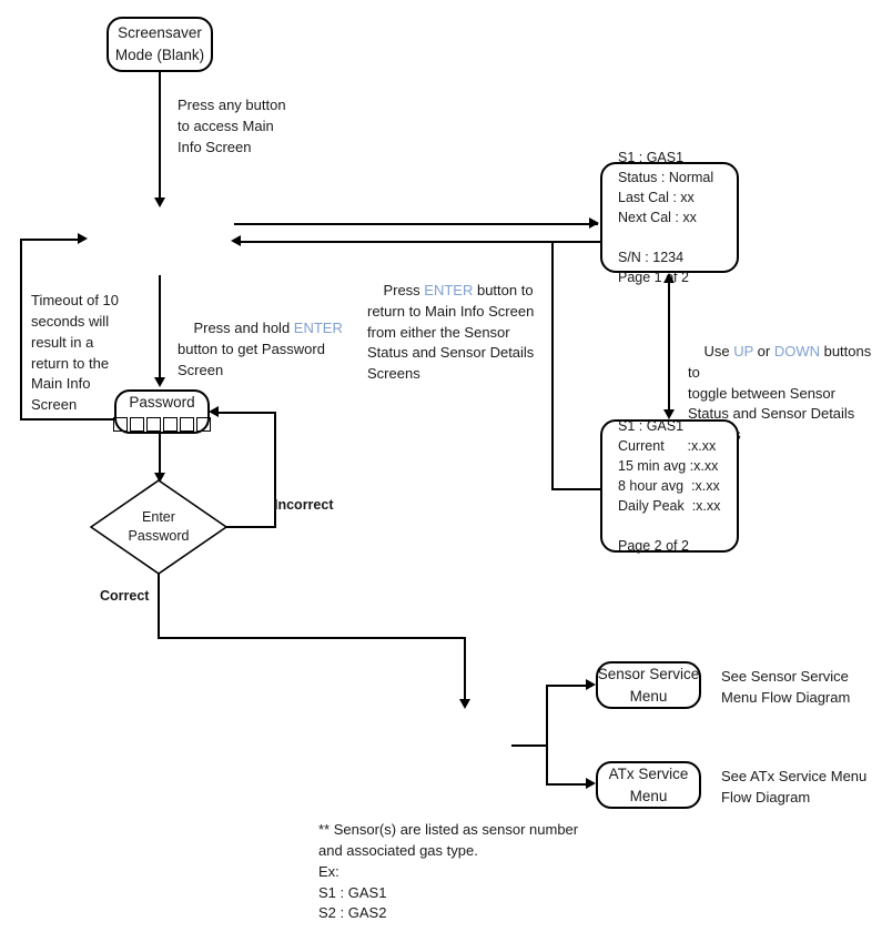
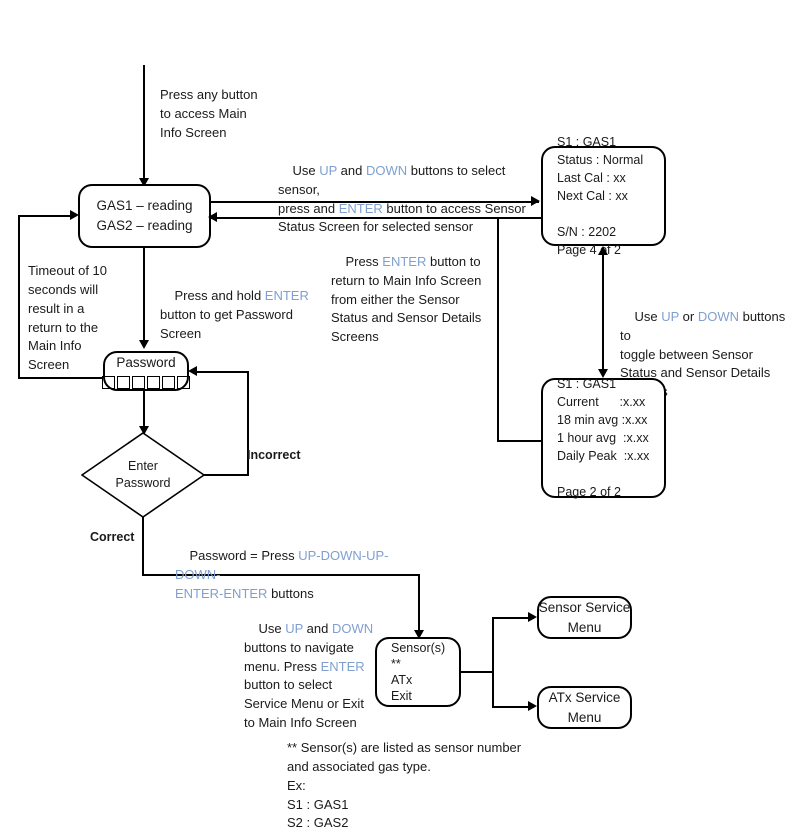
- Screensaver
- Mode (Blank)
  Press any button
  to access Main
  Info Screen
+ GAS1 – reading
+ GAS2 – reading
+ Use UP and DOWN buttons to select sensor,
+ press and ENTER button to access Sensor
+ Status Screen for selected sensor
  Press ENTER button to
  return to Main Info Screen
  from either the Sensor
  Status and Sensor Details
  Screens
  S1 : GAS1
  Status : Normal
  Last Cal : xx
  Next Cal : xx
- S/N : 1234
+ S/N : 2202
- Page 1 of 2
+ Page 4 of 2
  Use UP or DOWN buttons to
  toggle between Sensor
  Status and Sensor Details
  S1 : GAS1
  Current :x.xx
- 15 min avg :x.xx
+ 18 min avg :x.xx
- 8 hour avg :x.xx
+ 1 hour avg :x.xx
  Daily Peak :x.xx
  Page 2 of 2
  Timeout of 10
  seconds will
  result in a
  return to the
  Main Info
  Screen
  Press and hold ENTER
  button to get Password
  Screen
  Password
  Enter
  Password
  Incorrect
  Correct
+ Password = Press UP-DOWN-UP-DOWN-
+ ENTER-ENTER buttons
+ Use UP and DOWN
+ buttons to navigate
+ menu. Press ENTER
+ button to select
+ Service Menu or Exit
+ to Main Info Screen
+ Sensor(s)
+ **
+ ATx
+ Exit
  Sensor Service
  Menu
- See Sensor Service
- Menu Flow Diagram
  ATx Service
  Menu
- See ATx Service Menu
- Flow Diagram
  ** Sensor(s) are listed as sensor number
  and associated gas type.
  Ex:
  S1 : GAS1
  S2 : GAS2
